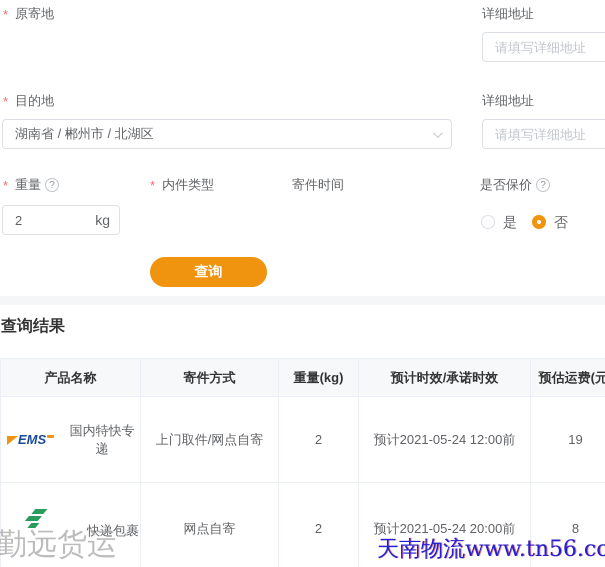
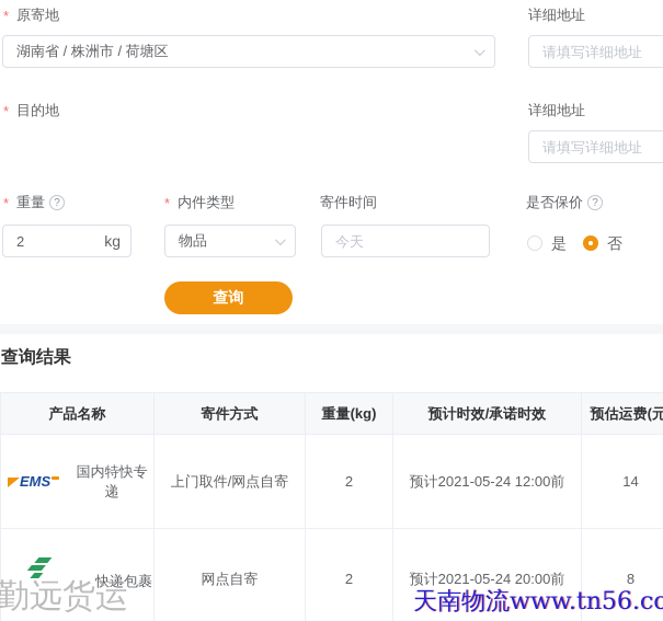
  原寄地
  详细地址
+ 湖南省 / 株洲市 / 荷塘区
  请填写详细地址
  目的地
  详细地址
- 湖南省 / 郴州市 / 北湖区
  请填写详细地址
  重量
  内件类型
  寄件时间
  是否保价
  2
  kg
+ 物品
+ 今天
  是
  否
  查询
  查询结果
  产品名称	寄件方式	重量(kg)	预计时效/承诺时效	预估运费(元
- EMS 国内特快专递	上门取件/网点自寄	2	预计2021-05-24 12:00前	19
+ EMS 国内特快专递	上门取件/网点自寄	2	预计2021-05-24 12:00前	14
  快递包裹	网点自寄	2	预计2021-05-24 20:00前	8
  勤远货运
  天南物流www.tn56.co
